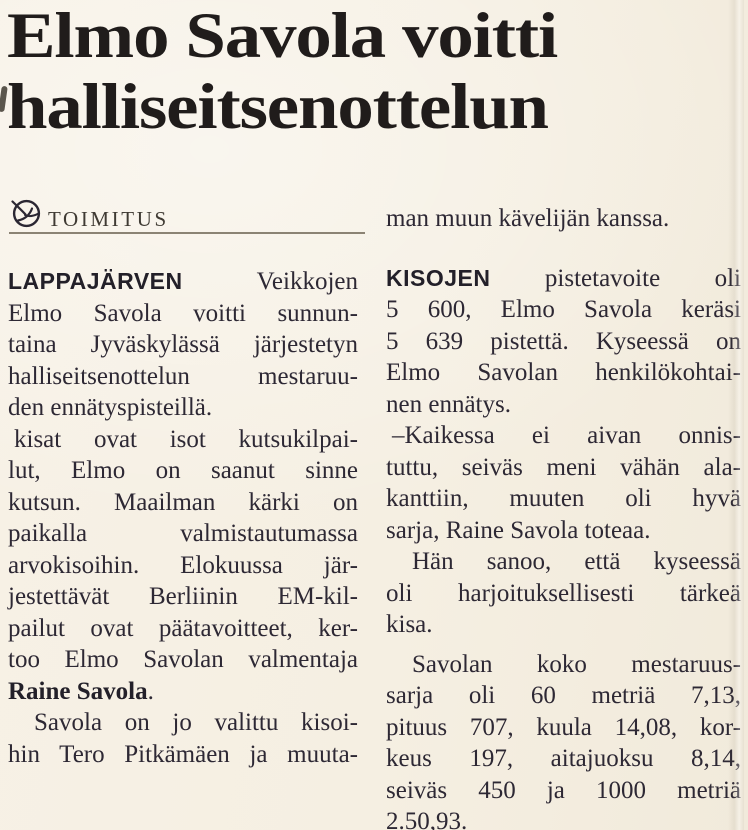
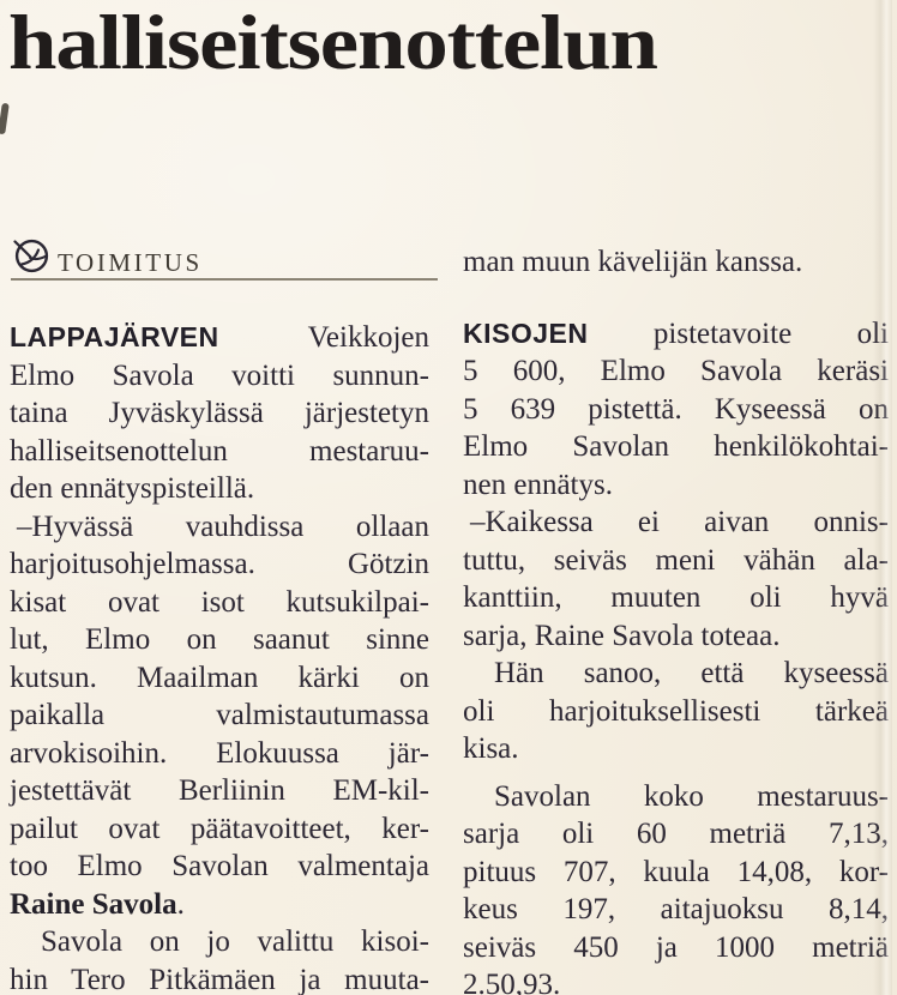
- Elmo Savola voitti
  halliseitsenottelun
  TOIMITUS
  LAPPAJÄRVEN Veikkojen
  Elmo Savola voitti sunnun-
  taina Jyväskylässä järjestetyn
  halliseitsenottelun mestaruu-
  den ennätyspisteillä.
+ –Hyvässä vauhdissa ollaan
+ harjoitusohjelmassa. Götzin
  kisat ovat isot kutsukilpai-
  lut, Elmo on saanut sinne
  kutsun. Maailman kärki on
  paikalla valmistautumassa
  arvokisoihin. Elokuussa jär-
  jestettävät Berliinin EM-kil-
  pailut ovat päätavoitteet, ker-
  too Elmo Savolan valmentaja
  Raine Savola.
  Savola on jo valittu kisoi-
  hin Tero Pitkämäen ja muuta-
  man muun kävelijän kanssa.
  KISOJEN pistetavoite o
  5 600, Elmo Savola kerä
  5 639 pistettä. Kyseessä o
  Elmo Savolan henkilökohta
  nen ennätys.
  –Kaikessa ei aivan onni
  tuttu, seiväs meni vähän al
  kanttiin, muuten oli hyv
  sarja, Raine Savola toteaa.
  Hän sanoo, että kyseess
  oli harjoituksellisesti tärke
  kisa.
  Savolan koko mestaruu
  sarja oli 60 metriä 7,1
  pituus 707, kuula 14,08, ko
  keus 197, aitajuoksu 8,1
  seiväs 450 ja 1000 metri
  2.50,93.
